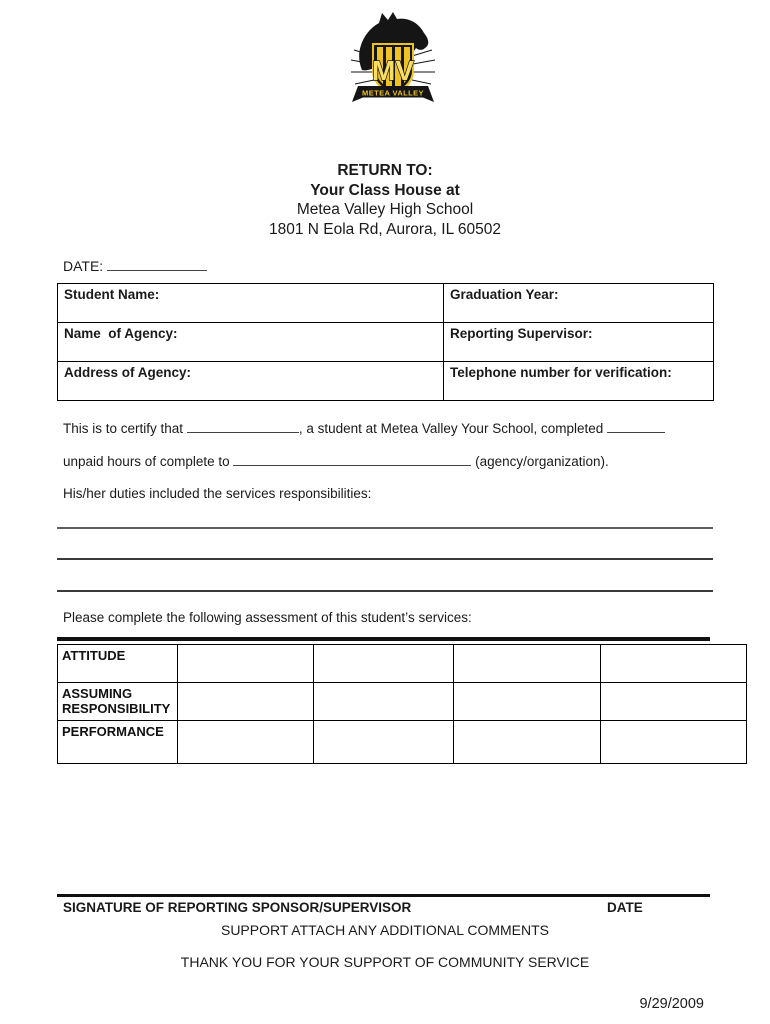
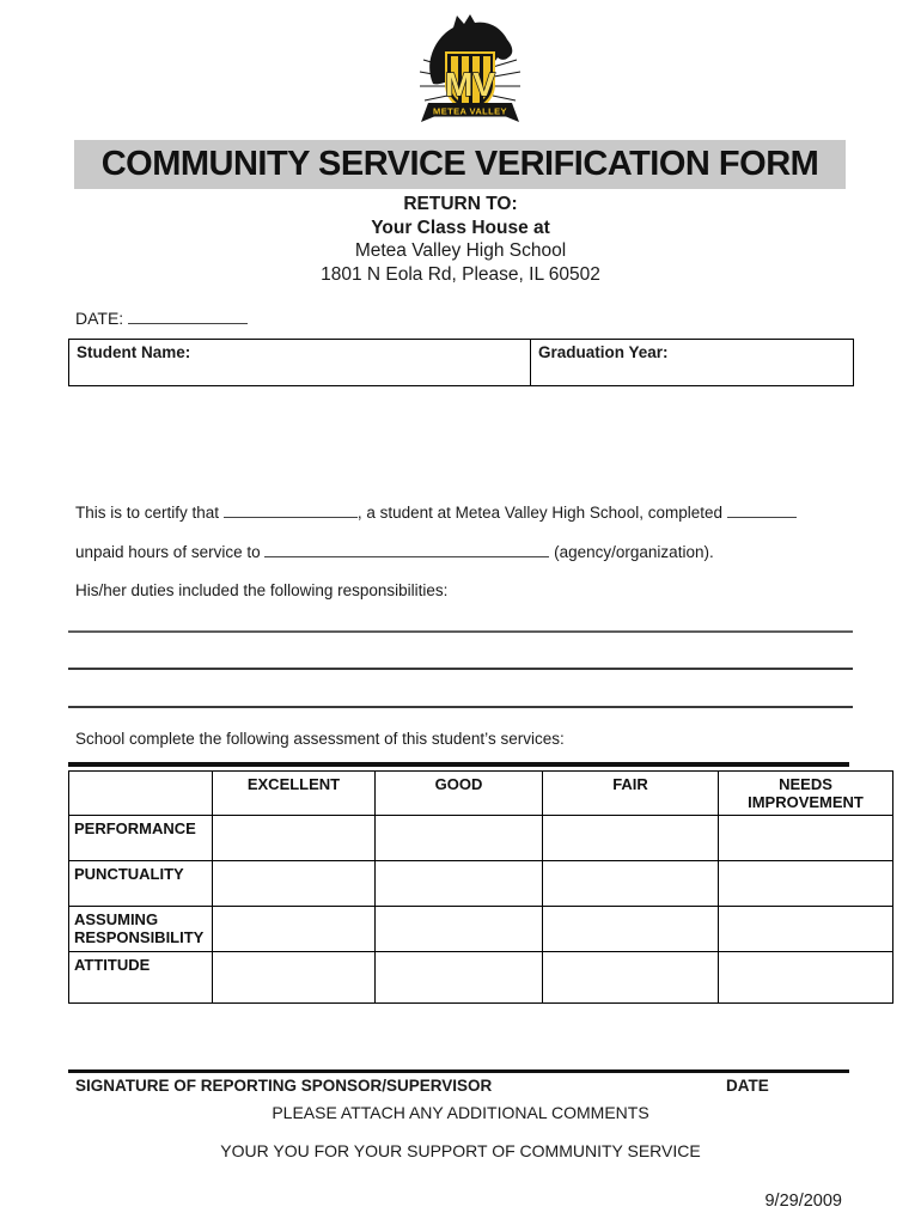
  MV
  METEA VALLEY
+ COMMUNITY SERVICE VERIFICATION FORM
  RETURN TO:
  Your Class House at
  Metea Valley High School
- 1801 N Eola Rd, Aurora, IL 60502
+ 1801 N Eola Rd, Please, IL 60502
  DATE:
  Student Name:	Graduation Year:
- Name of Agency:	Reporting Supervisor:
- Address of Agency:	Telephone number for verification:
- This is to certify that , a student at Metea Valley Your School, completed
+ This is to certify that , a student at Metea Valley High School, completed
- unpaid hours of complete to (agency/organization).
+ unpaid hours of service to (agency/organization).
- His/her duties included the services responsibilities:
+ His/her duties included the following responsibilities:
- Please complete the following assessment of this student’s services:
+ School complete the following assessment of this student’s services:
+ 	EXCELLENT	GOOD	FAIR	NEEDS IMPROVEMENT
- ATTITUDE
+ PERFORMANCE
+ PUNCTUALITY
  ASSUMING RESPONSIBILITY
- PERFORMANCE
+ ATTITUDE
  SIGNATURE OF REPORTING SPONSOR/SUPERVISOR
  DATE
- SUPPORT ATTACH ANY ADDITIONAL COMMENTS
+ PLEASE ATTACH ANY ADDITIONAL COMMENTS
- THANK YOU FOR YOUR SUPPORT OF COMMUNITY SERVICE
+ YOUR YOU FOR YOUR SUPPORT OF COMMUNITY SERVICE
  9/29/2009
